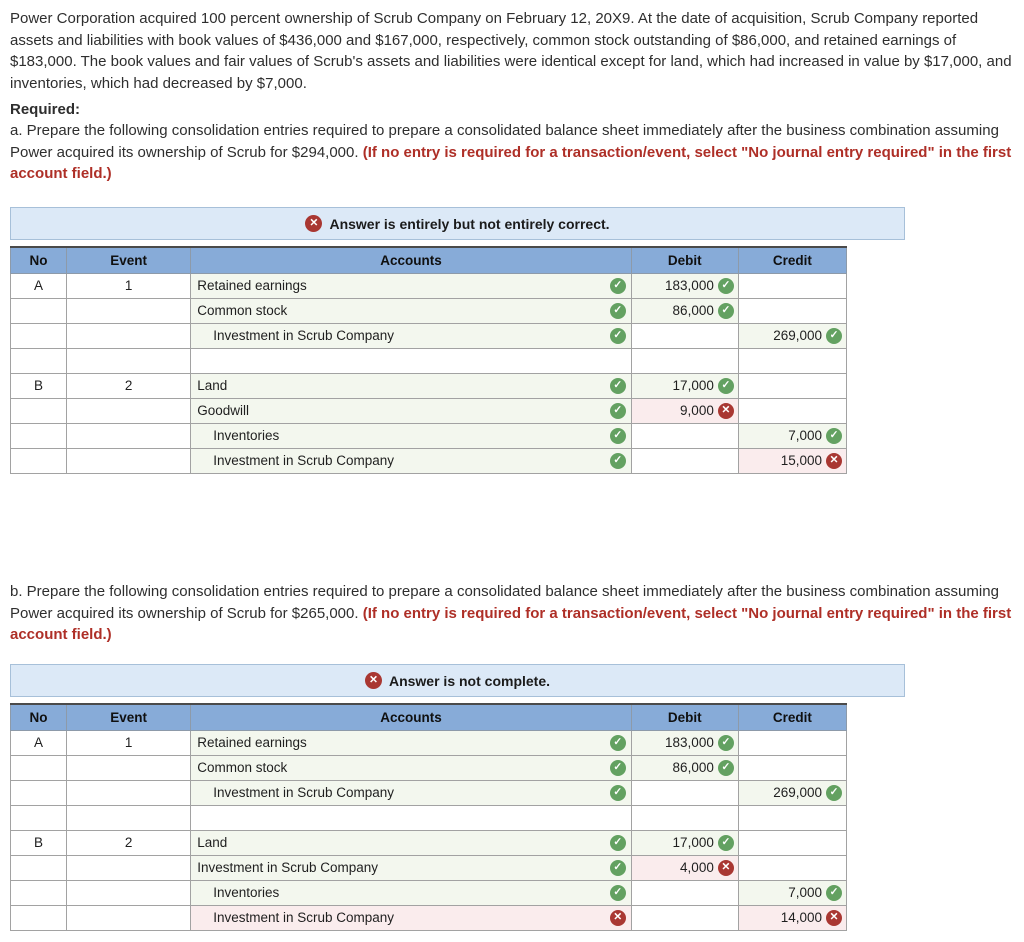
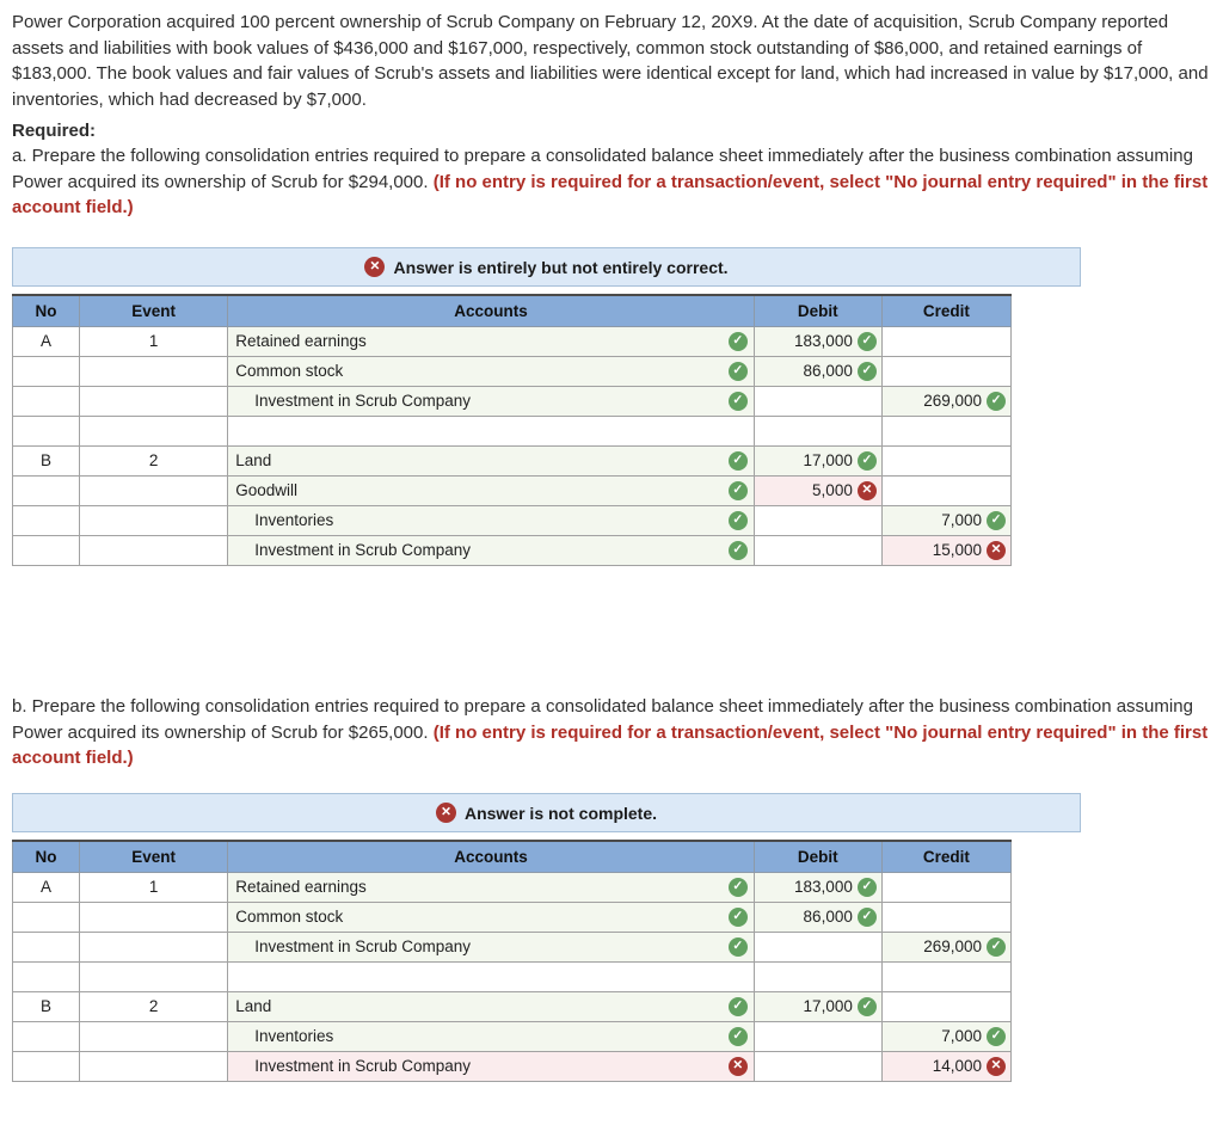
  Power Corporation acquired 100 percent ownership of Scrub Company on February 12, 20X9. At the date of acquisition, Scrub Company reported assets and liabilities with book values of $436,000 and $167,000, respectively, common stock outstanding of $86,000, and retained earnings of $183,000. The book values and fair values of Scrub's assets and liabilities were identical except for land, which had increased in value by $17,000, and inventories, which had decreased by $7,000.
  Required:
  a. Prepare the following consolidation entries required to prepare a consolidated balance sheet immediately after the business combination assuming Power acquired its ownership of Scrub for $294,000. (If no entry is required for a transaction/event, select "No journal entry required" in the first account field.)
  ✕
  Answer is entirely but not entirely correct.
  No	Event	Accounts	Debit	Credit
  A	1	Retained earnings ✓	183,000 ✓
  		Common stock ✓	86,000 ✓
  		Investment in Scrub Company ✓		269,000 ✓
  B	2	Land ✓	17,000 ✓
- 		Goodwill ✓	9,000 ✕
+ 		Goodwill ✓	5,000 ✕
  		Inventories ✓		7,000 ✓
  		Investment in Scrub Company ✓		15,000 ✕
  b. Prepare the following consolidation entries required to prepare a consolidated balance sheet immediately after the business combination assuming Power acquired its ownership of Scrub for $265,000. (If no entry is required for a transaction/event, select "No journal entry required" in the first account field.)
  ✕
  Answer is not complete.
  No	Event	Accounts	Debit	Credit
  A	1	Retained earnings ✓	183,000 ✓
  		Common stock ✓	86,000 ✓
  		Investment in Scrub Company ✓		269,000 ✓
  B	2	Land ✓	17,000 ✓
- 		Investment in Scrub Company ✓	4,000 ✕
  		Inventories ✓		7,000 ✓
  		Investment in Scrub Company ✕		14,000 ✕
